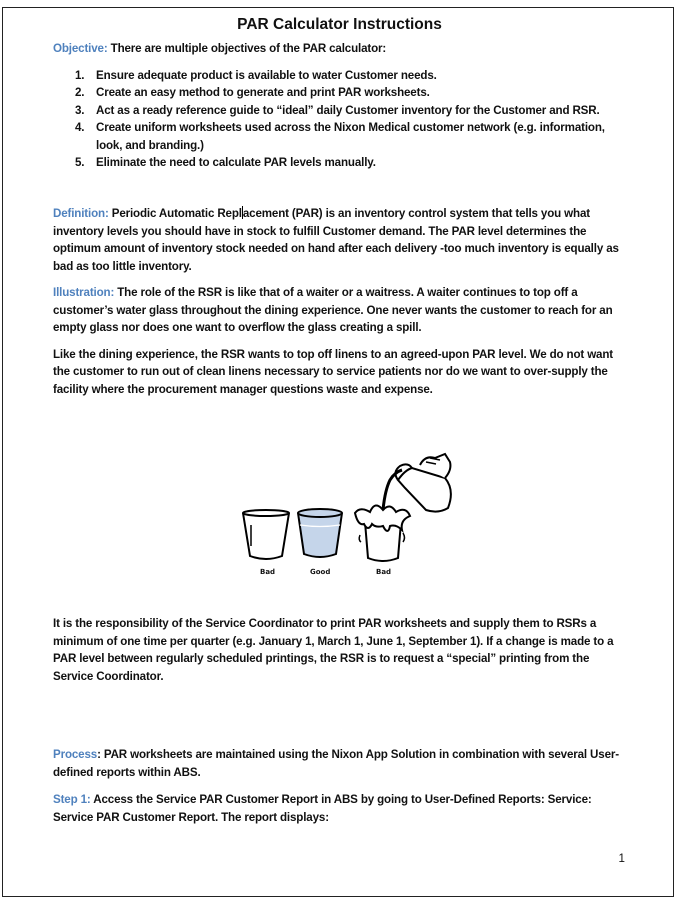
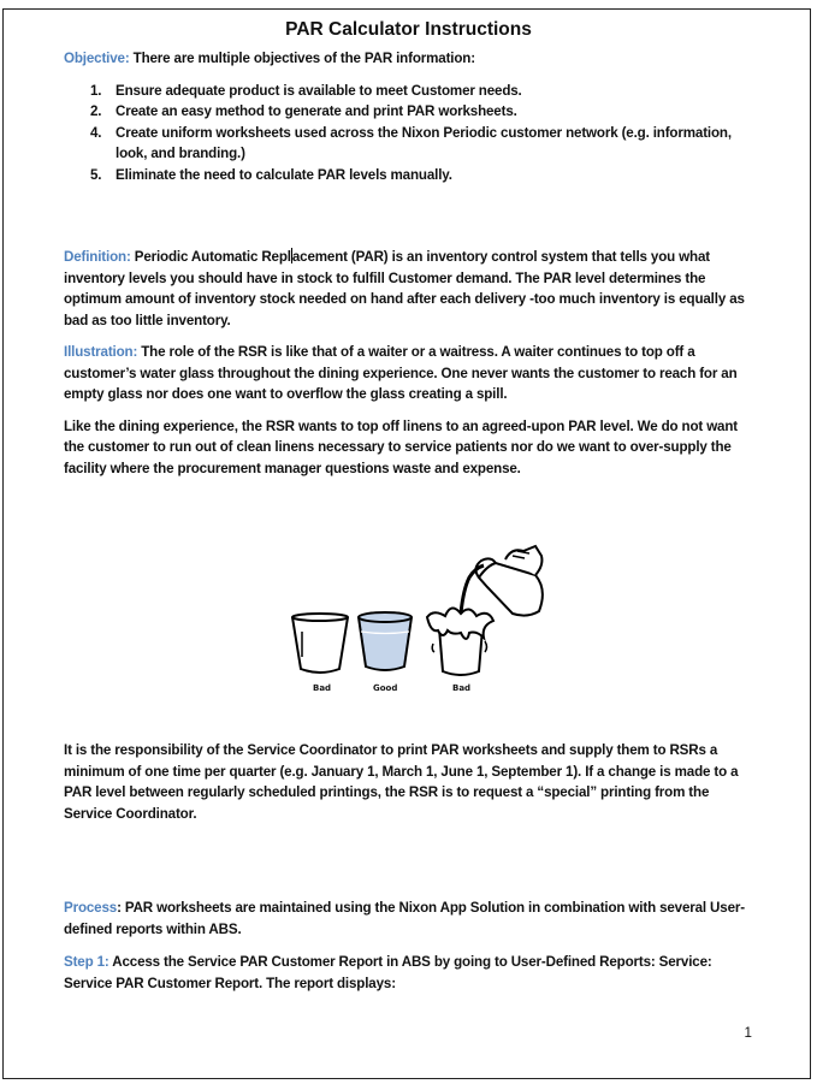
  PAR Calculator Instructions
- Objective: There are multiple objectives of the PAR calculator:
+ Objective: There are multiple objectives of the PAR information:
  1.
- Ensure adequate product is available to water Customer needs.
+ Ensure adequate product is available to meet Customer needs.
  2.
  Create an easy method to generate and print PAR worksheets.
- 3.
- Act as a ready reference guide to “ideal” daily Customer inventory for the Customer and RSR.
  4.
- Create uniform worksheets used across the Nixon Medical customer network (e.g. information, look, and branding.)
+ Create uniform worksheets used across the Nixon Periodic customer network (e.g. information, look, and branding.)
  5.
  Eliminate the need to calculate PAR levels manually.
  Definition: Periodic Automatic Replacement (PAR) is an inventory control system that tells you what inventory levels you should have in stock to fulfill Customer demand. The PAR level determines the optimum amount of inventory stock needed on hand after each delivery -too much inventory is equally as bad as too little inventory.
  Illustration: The role of the RSR is like that of a waiter or a waitress. A waiter continues to top off a customer’s water glass throughout the dining experience. One never wants the customer to reach for an empty glass nor does one want to overflow the glass creating a spill.
  Like the dining experience, the RSR wants to top off linens to an agreed-upon PAR level. We do not want the customer to run out of clean linens necessary to service patients nor do we want to over-supply the facility where the procurement manager questions waste and expense.
  Bad
  Good
  Bad
  It is the responsibility of the Service Coordinator to print PAR worksheets and supply them to RSRs a minimum of one time per quarter (e.g. January 1, March 1, June 1, September 1). If a change is made to a PAR level between regularly scheduled printings, the RSR is to request a “special” printing from the Service Coordinator.
  Process: PAR worksheets are maintained using the Nixon App Solution in combination with several User-defined reports within ABS.
  Step 1: Access the Service PAR Customer Report in ABS by going to User-Defined Reports: Service: Service PAR Customer Report. The report displays:
  1
